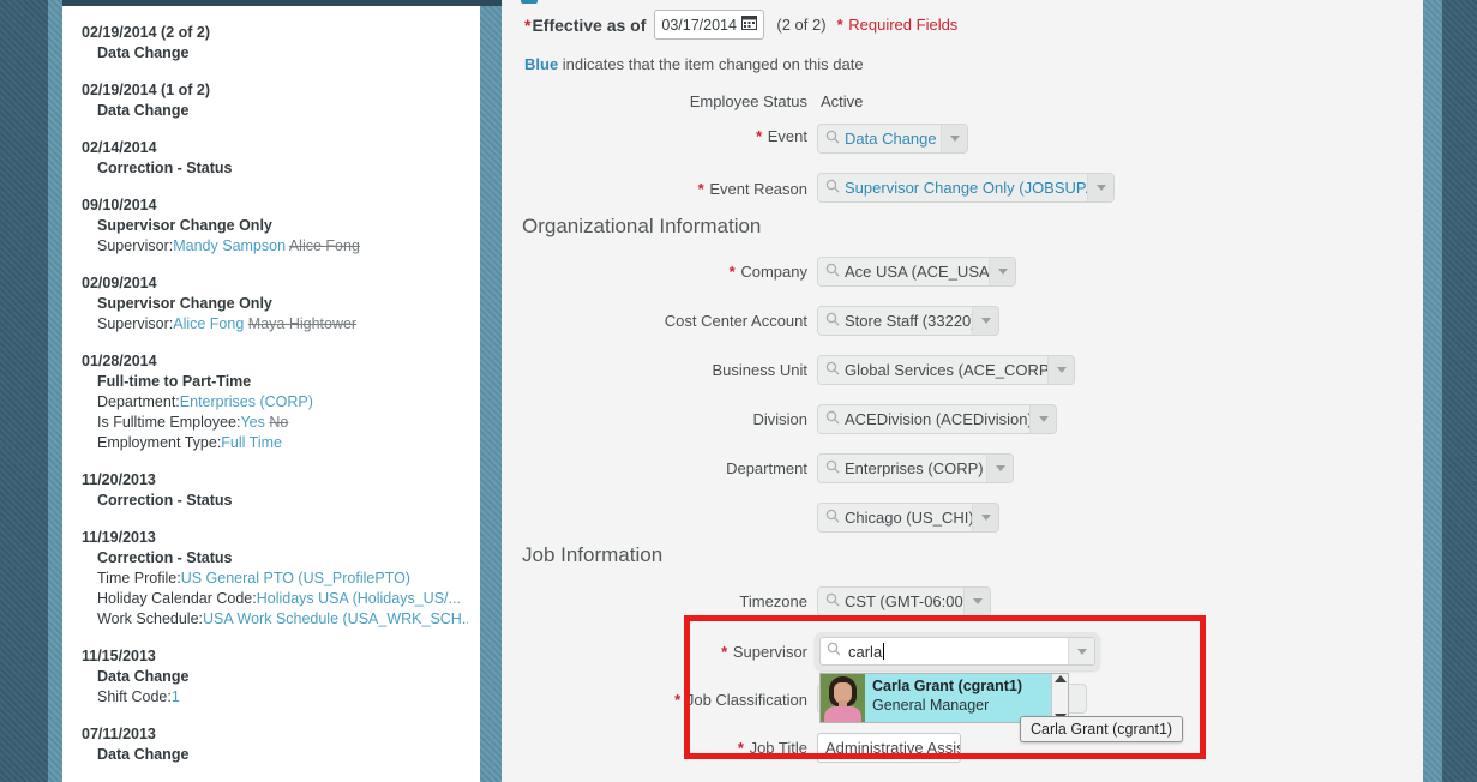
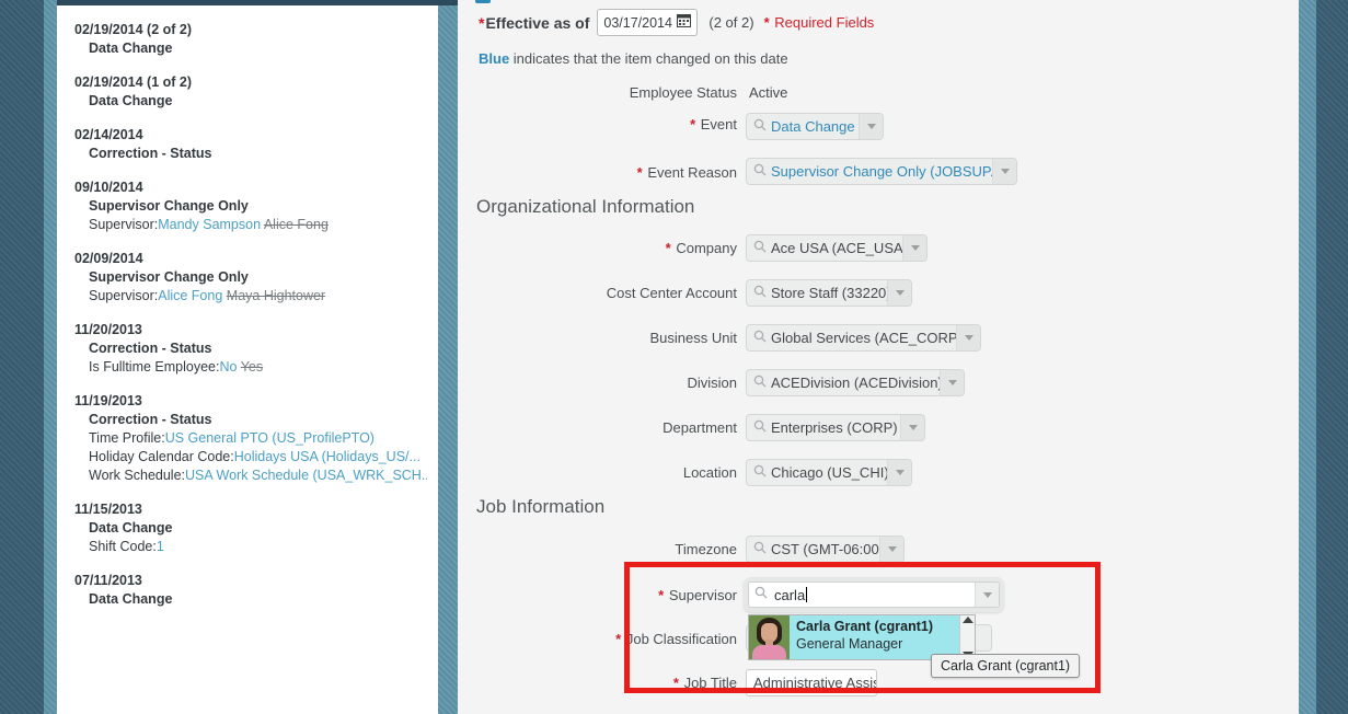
  02/19/2014 (2 of 2)
  Data Change
  02/19/2014 (1 of 2)
  Data Change
  02/14/2014
  Correction - Status
  09/10/2014
  Supervisor Change Only
  Supervisor:Mandy Sampson Alice Fong
  02/09/2014
  Supervisor Change Only
  Supervisor:Alice Fong Maya Hightower
- 01/28/2014
- Full-time to Part-Time
- Department:Enterprises (CORP)
- Is Fulltime Employee:Yes No
- Employment Type:Full Time
  11/20/2013
  Correction - Status
+ Is Fulltime Employee:No Yes
  11/19/2013
  Correction - Status
  Time Profile:US General PTO (US_ProfilePTO)
  Holiday Calendar Code:Holidays USA (Holidays_US/...
  Work Schedule:USA Work Schedule (USA_WRK_SCH.
  11/15/2013
  Data Change
  Shift Code:1
  07/11/2013
  Data Change
  *Effective as of
  03/17/2014
  (2 of 2)
  * Required Fields
  Blue indicates that the item changed on this date
  Employee Status
  Active
  * Event
  Data Change
  * Event Reason
  Supervisor Change Only (JOBSUP
  Organizational Information
  * Company
  Ace USA (ACE_USA
  Cost Center Account
  Store Staff (33220
  Business Unit
  Global Services (ACE_CORP
  Division
  ACEDivision (ACEDivision
  Department
  Enterprises (CORP)
+ Location
  Chicago (US_CHI
  Job Information
  Timezone
  CST (GMT-06:00
  * Supervisor
  * Job Classification
  * Job Title
  Administrative Assi
  carla
  Carla Grant (cgrant1)
  General Manager
  Carla Grant (cgrant1)
